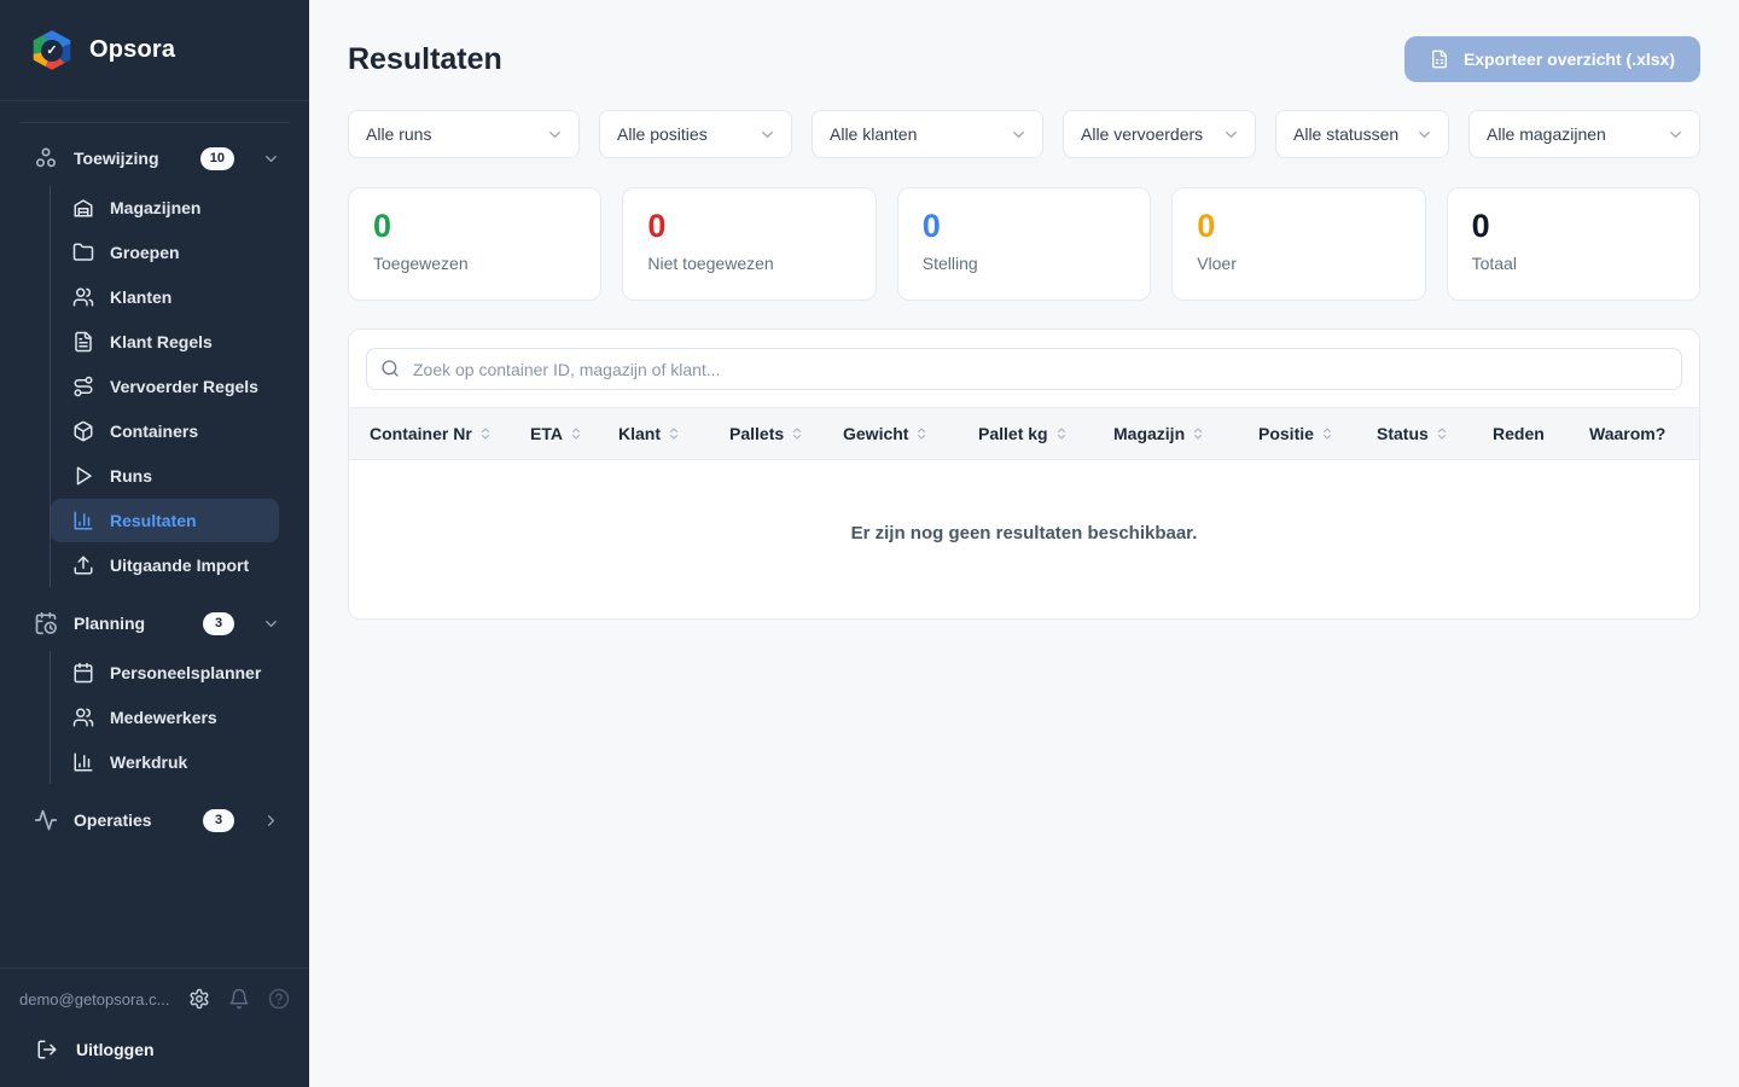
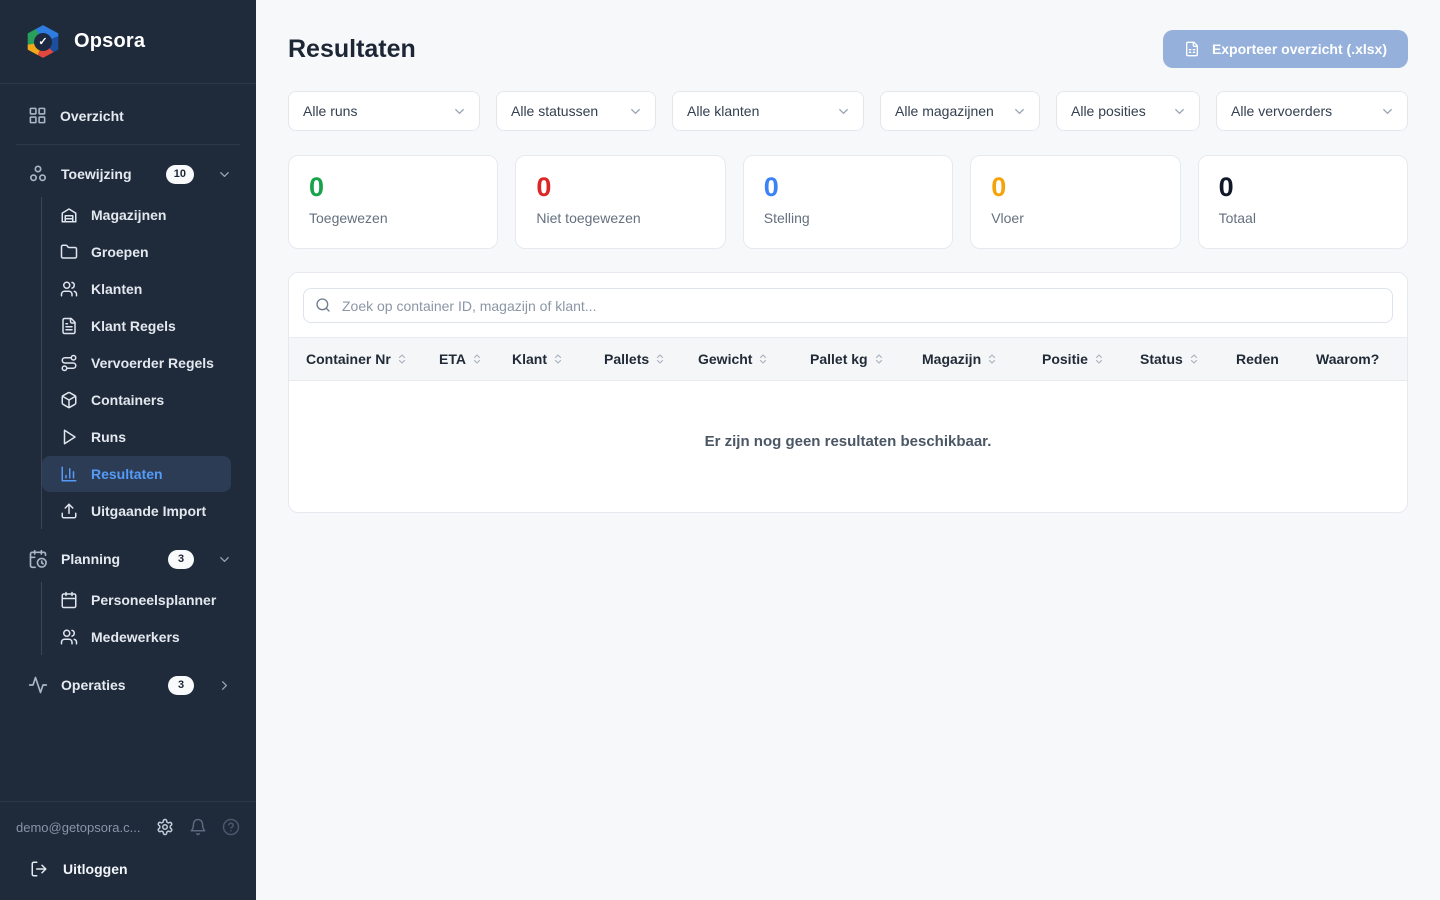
  Opsora
+ Overzicht
  Toewijzing
  10
  Magazijnen
  Groepen
  Klanten
  Klant Regels
  Vervoerder Regels
  Containers
  Runs
  Resultaten
  Uitgaande Import
  Planning
  3
  Personeelsplanner
  Medewerkers
- Werkdruk
  Operaties
  3
  demo@getopsora.c...
  Uitloggen
  Resultaten
  Exporteer overzicht (.xlsx)
  Alle runs
- Alle posities
+ Alle statussen
  Alle klanten
- Alle vervoerders
+ Alle magazijnen
- Alle statussen
+ Alle posities
- Alle magazijnen
+ Alle vervoerders
  0
  Toegewezen
  0
  Niet toegewezen
  0
  Stelling
  0
  Vloer
  0
  Totaal
  Zoek op container ID, magazijn of klant...
  Container Nr
  ETA
  Klant
  Pallets
  Gewicht
  Pallet kg
  Magazijn
  Positie
  Status
  Reden
  Waarom?
  Er zijn nog geen resultaten beschikbaar.
